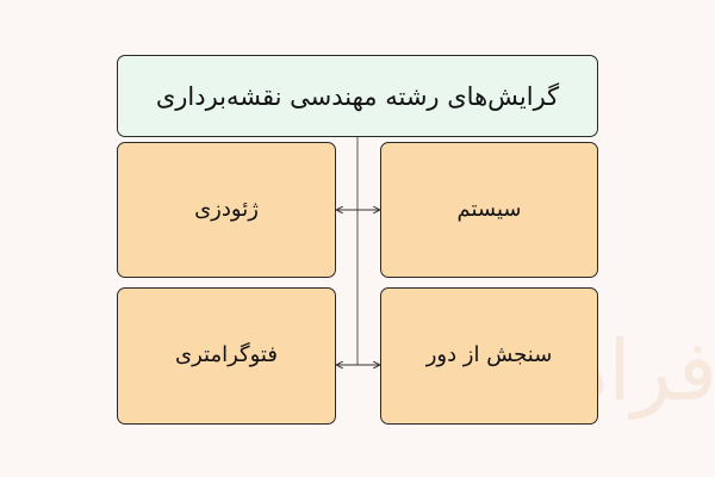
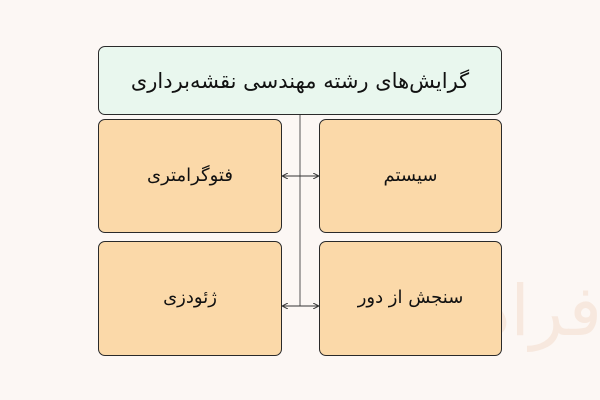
  گرایش‌های رشته مهندسی نقشه‌برداری
- ژئودزی
+ فتوگرامتری
  سیستم
- فتوگرامتری
+ ژئودزی
  سنجش از دور
